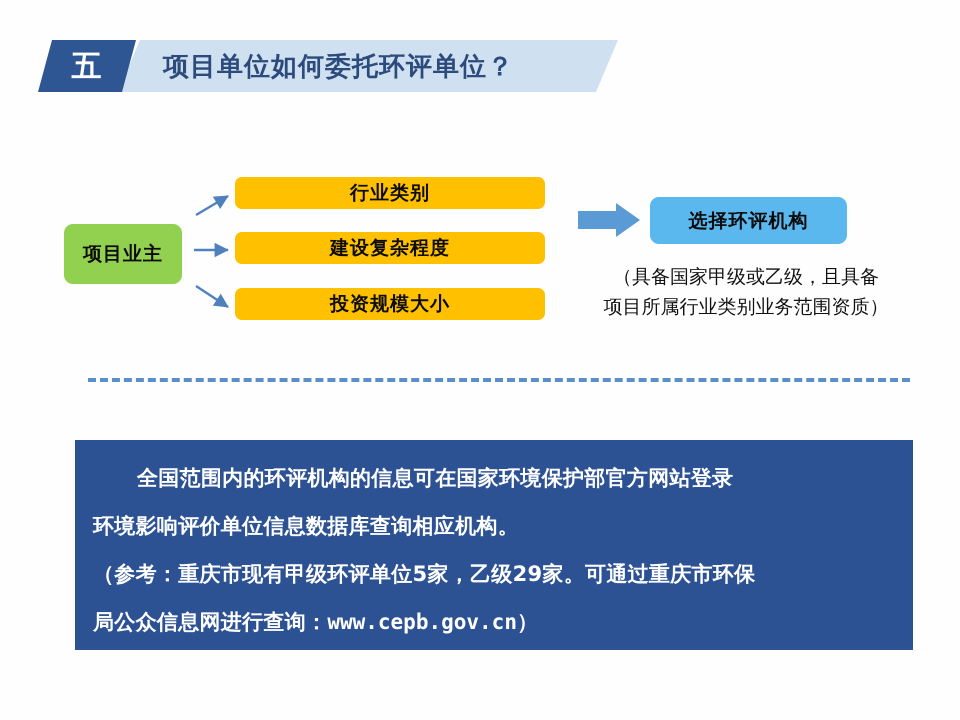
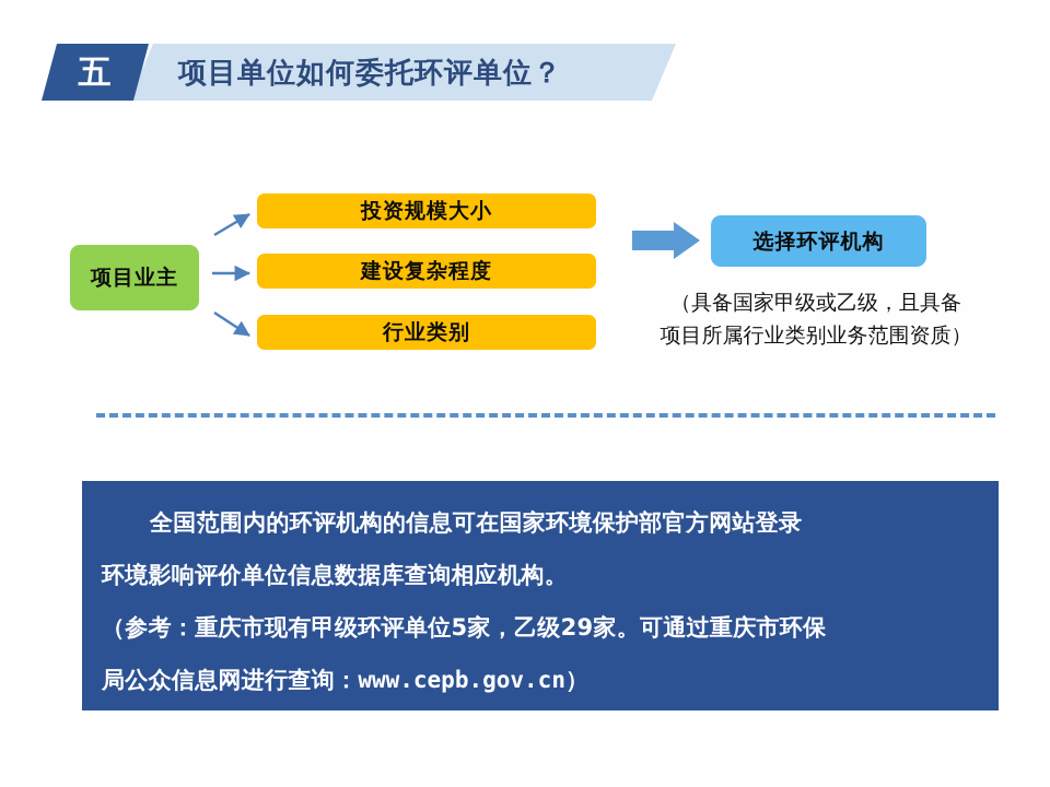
  五
  项目单位如何委托环评单位？
  项目业主
- 行业类别
+ 投资规模大小
  建设复杂程度
- 投资规模大小
+ 行业类别
  选择环评机构
  （具备国家甲级或乙级，且具备
  项目所属行业类别业务范围资质）
  全国范围内的环评机构的信息可在国家环境保护部官方网站登录
  环境影响评价单位信息数据库查询相应机构。
  （参考：重庆市现有甲级环评单位5家，乙级29家。可通过重庆市环保
  局公众信息网进行查询：www.cepb.gov.cn）
